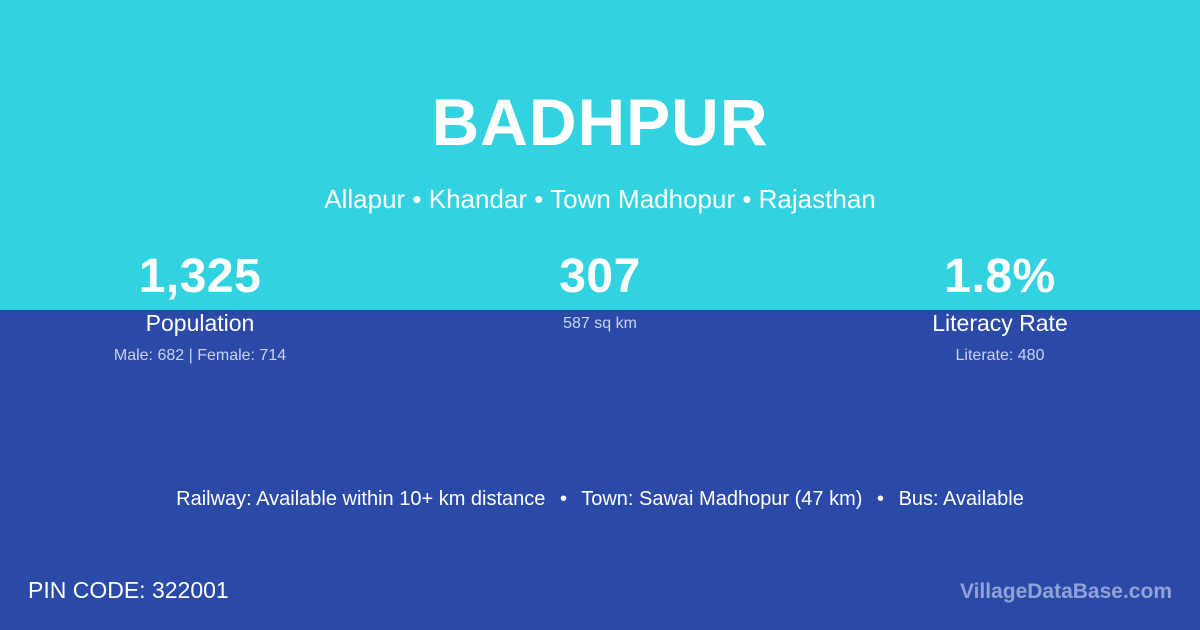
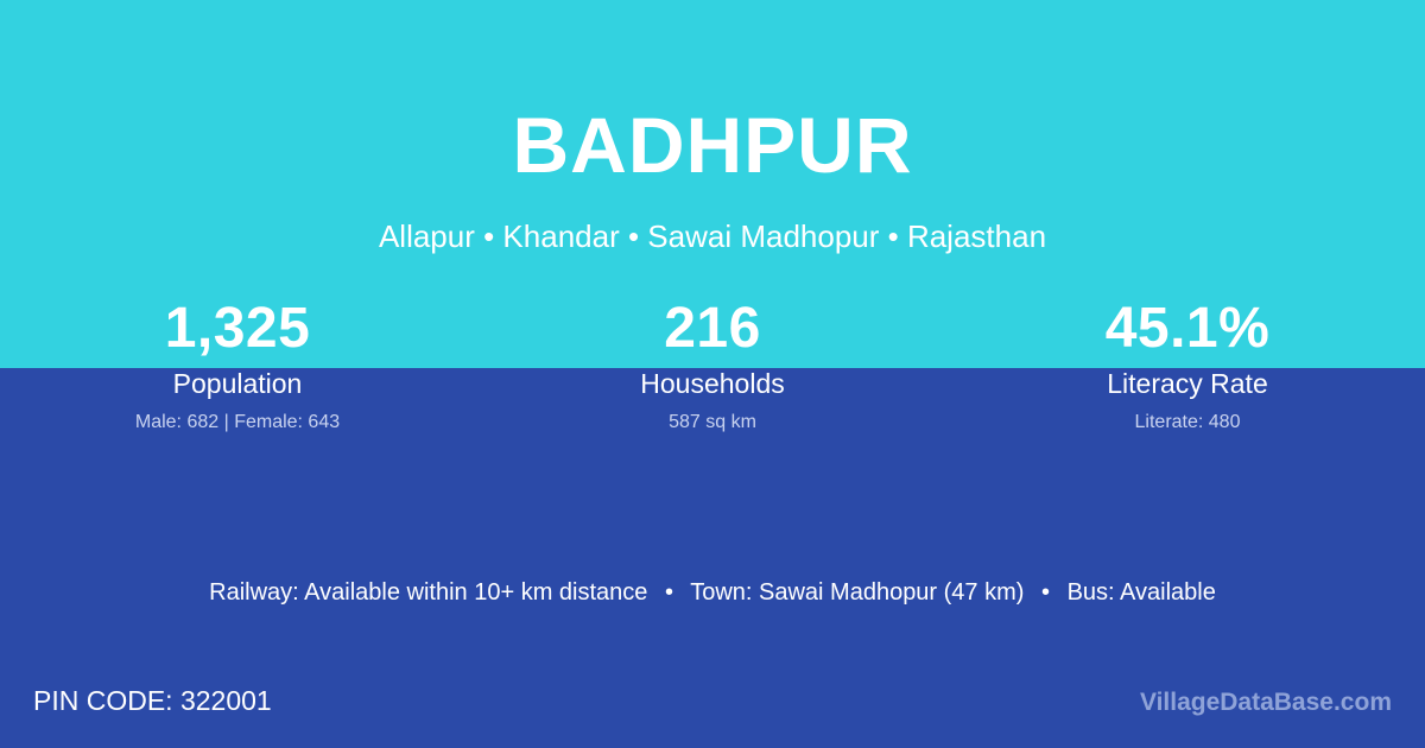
  BADHPUR
- Allapur • Khandar • Town Madhopur • Rajasthan
+ Allapur • Khandar • Sawai Madhopur • Rajasthan
  1,325
  Population
- Male: 682 | Female: 714
+ Male: 682 | Female: 643
- 307
+ 216
+ Households
  587 sq km
- 1.8%
+ 45.1%
  Literacy Rate
  Literate: 480
  Railway: Available within 10+ km distance • Town: Sawai Madhopur (47 km) • Bus: Available
  PIN CODE: 322001
  VillageDataBase.com
